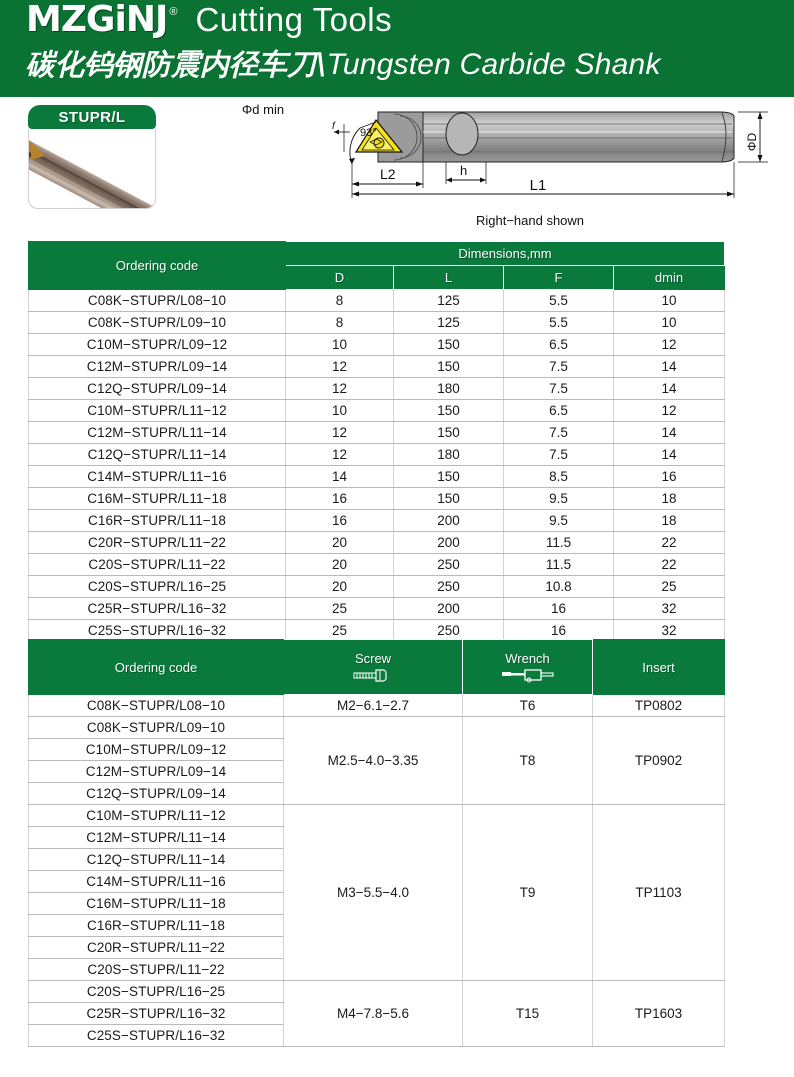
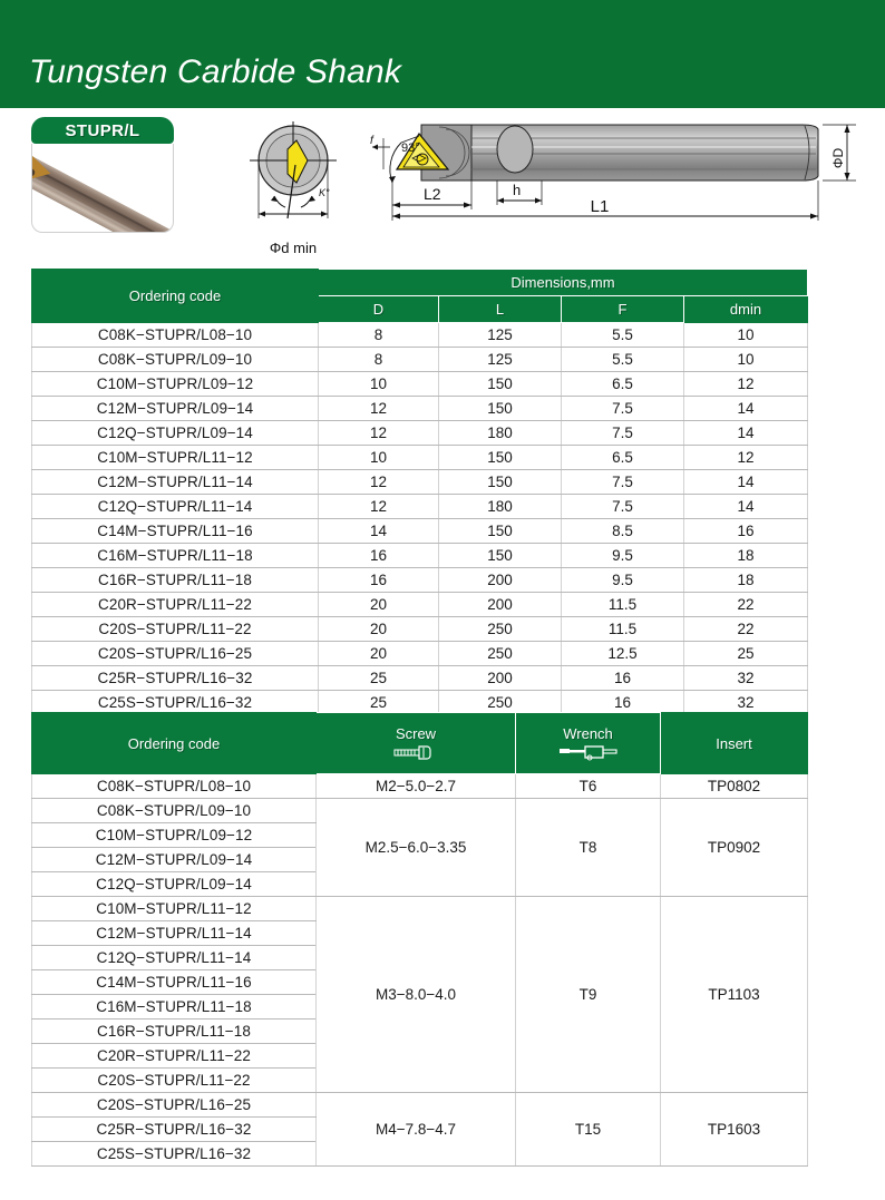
- MZGiNJ
- ®
- Cutting Tools
- 碳化钨钢防震内径车刀\
  Tungsten Carbide Shank
  STUPR/L
+ K°
  Φd min
  f
  93°
  L2
  h
  L1
- Right−hand shown
  Ordering code	Dimensions,mm
  D	L	F	dmin
  C08K−STUPR/L08−10	8	125	5.5	10
  C08K−STUPR/L09−10	8	125	5.5	10
  C10M−STUPR/L09−12	10	150	6.5	12
  C12M−STUPR/L09−14	12	150	7.5	14
  C12Q−STUPR/L09−14	12	180	7.5	14
  C10M−STUPR/L11−12	10	150	6.5	12
  C12M−STUPR/L11−14	12	150	7.5	14
  C12Q−STUPR/L11−14	12	180	7.5	14
  C14M−STUPR/L11−16	14	150	8.5	16
  C16M−STUPR/L11−18	16	150	9.5	18
  C16R−STUPR/L11−18	16	200	9.5	18
  C20R−STUPR/L11−22	20	200	11.5	22
  C20S−STUPR/L11−22	20	250	11.5	22
- C20S−STUPR/L16−25	20	250	10.8	25
+ C20S−STUPR/L16−25	20	250	12.5	25
  C25R−STUPR/L16−32	25	200	16	32
  C25S−STUPR/L16−32	25	250	16	32
  Ordering code	Screw	Wrench	Insert
- C08K−STUPR/L08−10	M2−6.1−2.7	T6	TP0802
+ C08K−STUPR/L08−10	M2−5.0−2.7	T6	TP0802
- C08K−STUPR/L09−10	M2.5−4.0−3.35	T8	TP0902
+ C08K−STUPR/L09−10	M2.5−6.0−3.35	T8	TP0902
  C10M−STUPR/L09−12
  C12M−STUPR/L09−14
  C12Q−STUPR/L09−14
- C10M−STUPR/L11−12	M3−5.5−4.0	T9	TP1103
+ C10M−STUPR/L11−12	M3−8.0−4.0	T9	TP1103
  C12M−STUPR/L11−14
  C12Q−STUPR/L11−14
  C14M−STUPR/L11−16
  C16M−STUPR/L11−18
  C16R−STUPR/L11−18
  C20R−STUPR/L11−22
  C20S−STUPR/L11−22
- C20S−STUPR/L16−25	M4−7.8−5.6	T15	TP1603
+ C20S−STUPR/L16−25	M4−7.8−4.7	T15	TP1603
  C25R−STUPR/L16−32
  C25S−STUPR/L16−32
